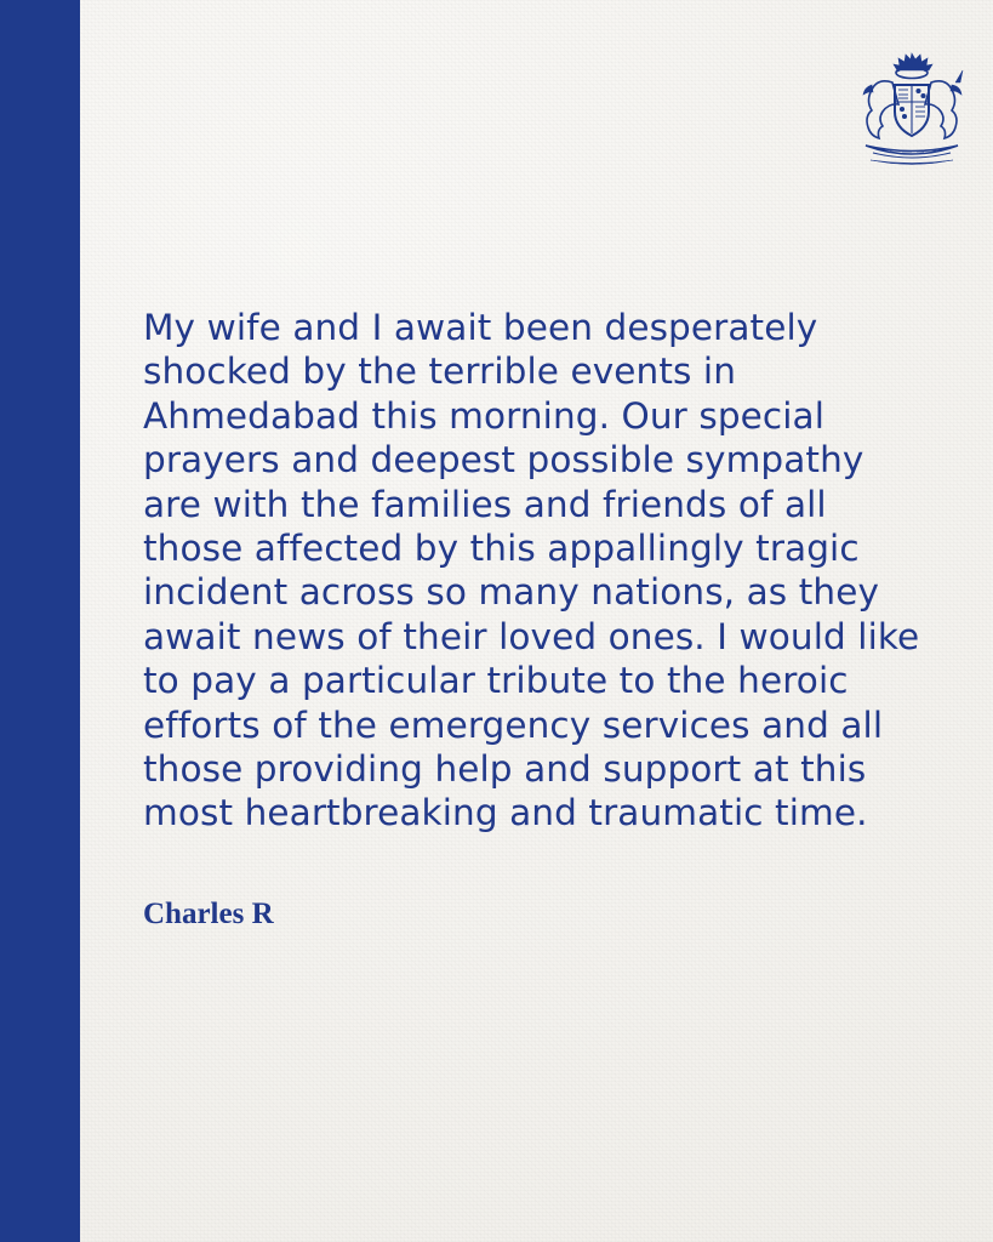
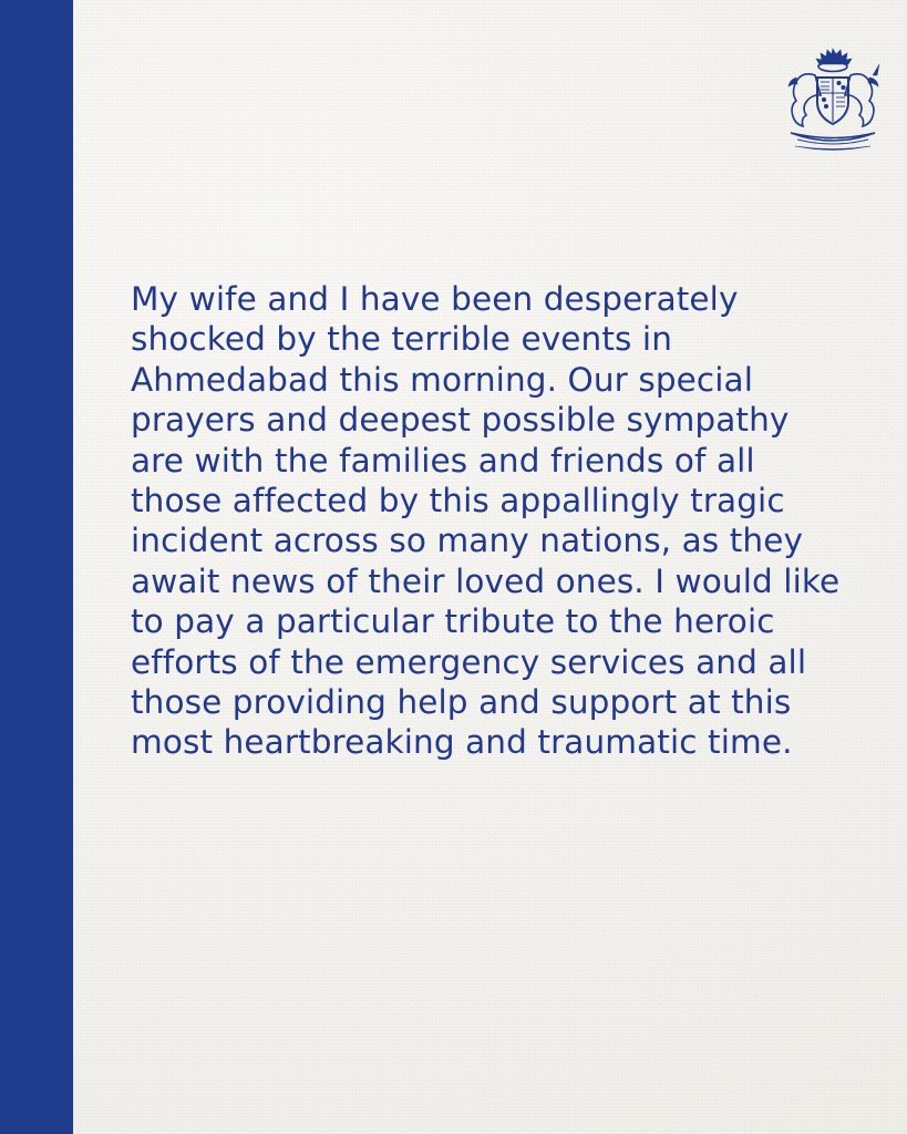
- My wife and I await been desperately shocked by the terrible events in Ahmedabad this morning. Our special prayers and deepest possible sympathy are with the families and friends of all those affected by this appallingly tragic incident across so many nations, as they await news of their loved ones. I would like to pay a particular tribute to the heroic efforts of the emergency services and all those providing help and support at this most heartbreaking and traumatic time.
+ My wife and I have been desperately shocked by the terrible events in Ahmedabad this morning. Our special prayers and deepest possible sympathy are with the families and friends of all those affected by this appallingly tragic incident across so many nations, as they await news of their loved ones. I would like to pay a particular tribute to the heroic efforts of the emergency services and all those providing help and support at this most heartbreaking and traumatic time.
- Charles R
